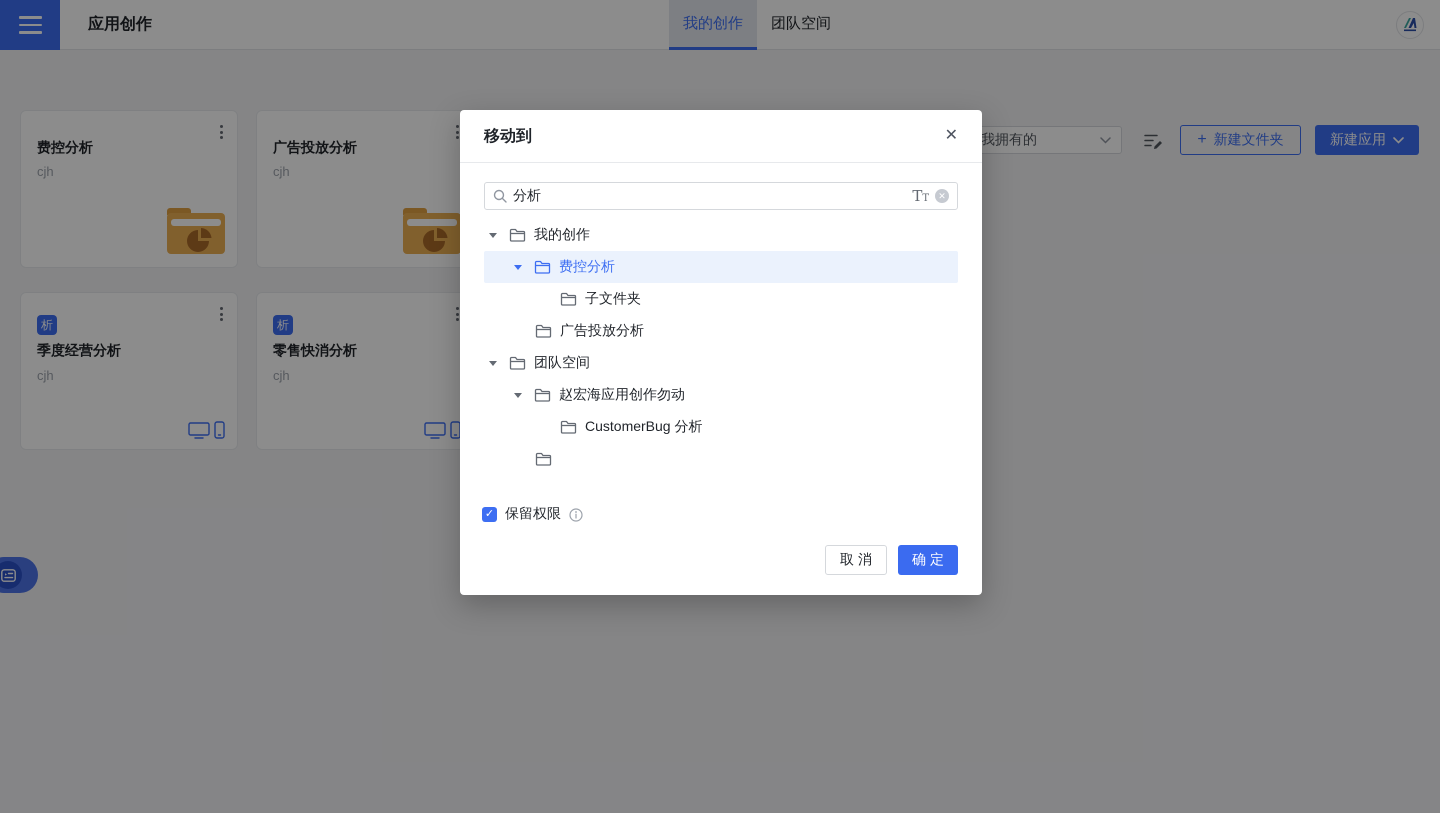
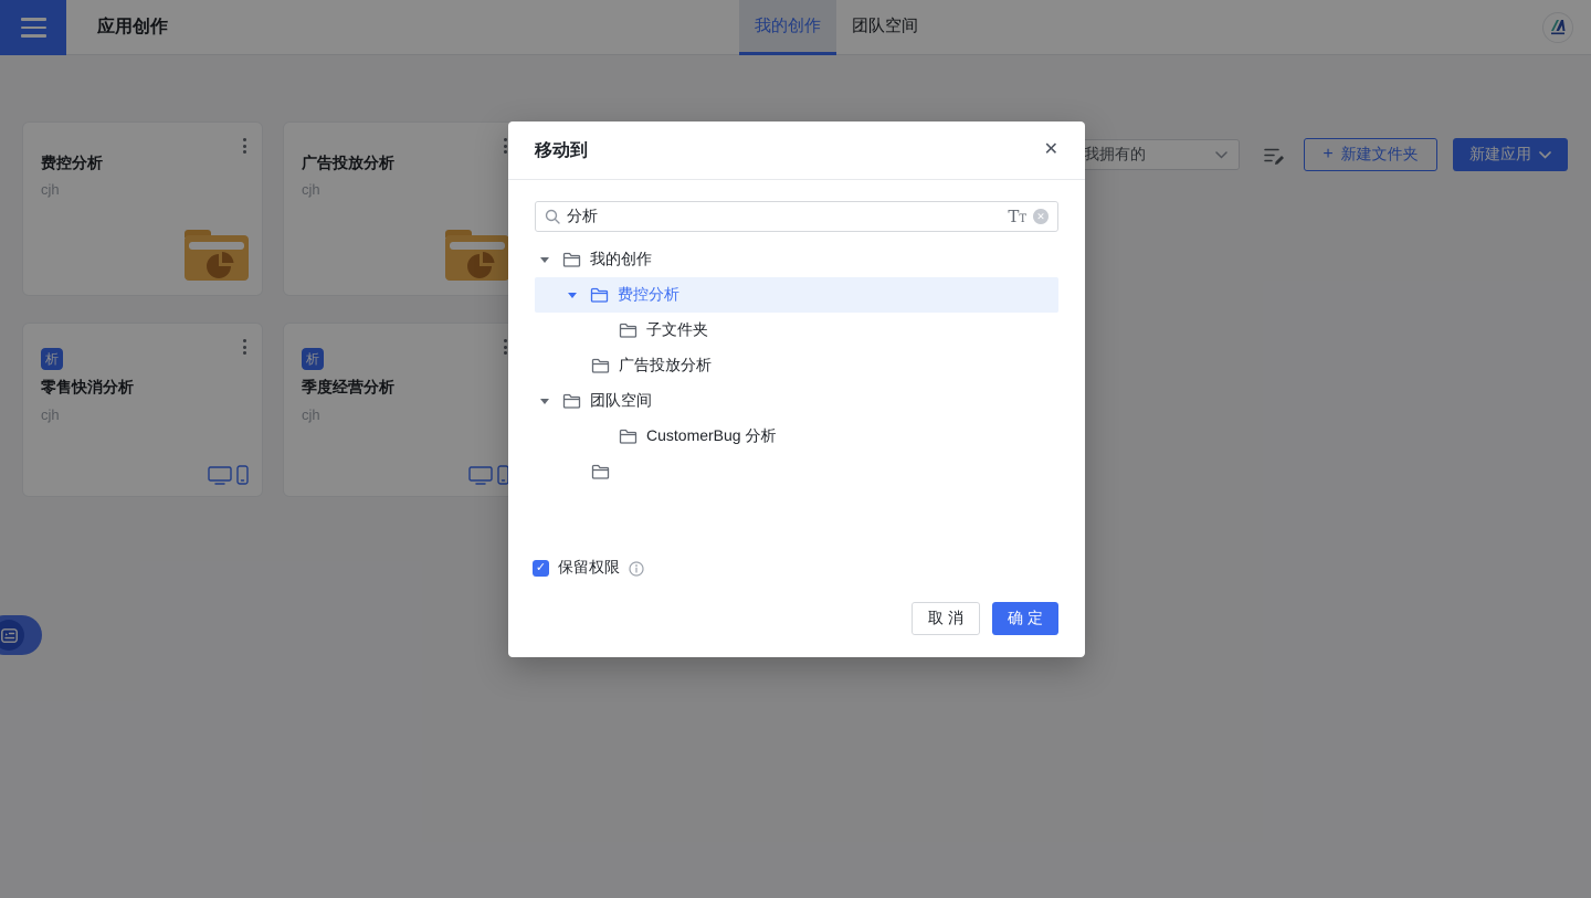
  应用创作
  我的创作
  团队空间
  我拥有的
  +
  新建文件夹
  新建应用
  费控分析
  cjh
  广告投放分析
  cjh
  析
- 季度经营分析
+ 零售快消分析
  cjh
  析
- 零售快消分析
+ 季度经营分析
  cjh
  移动到
  ✕
  分析
  TT
  ✕
  我的创作
  费控分析
  子文件夹
  广告投放分析
  团队空间
- 赵宏海应用创作勿动
  CustomerBug 分析
  ✓
  保留权限
  取消
  确定
